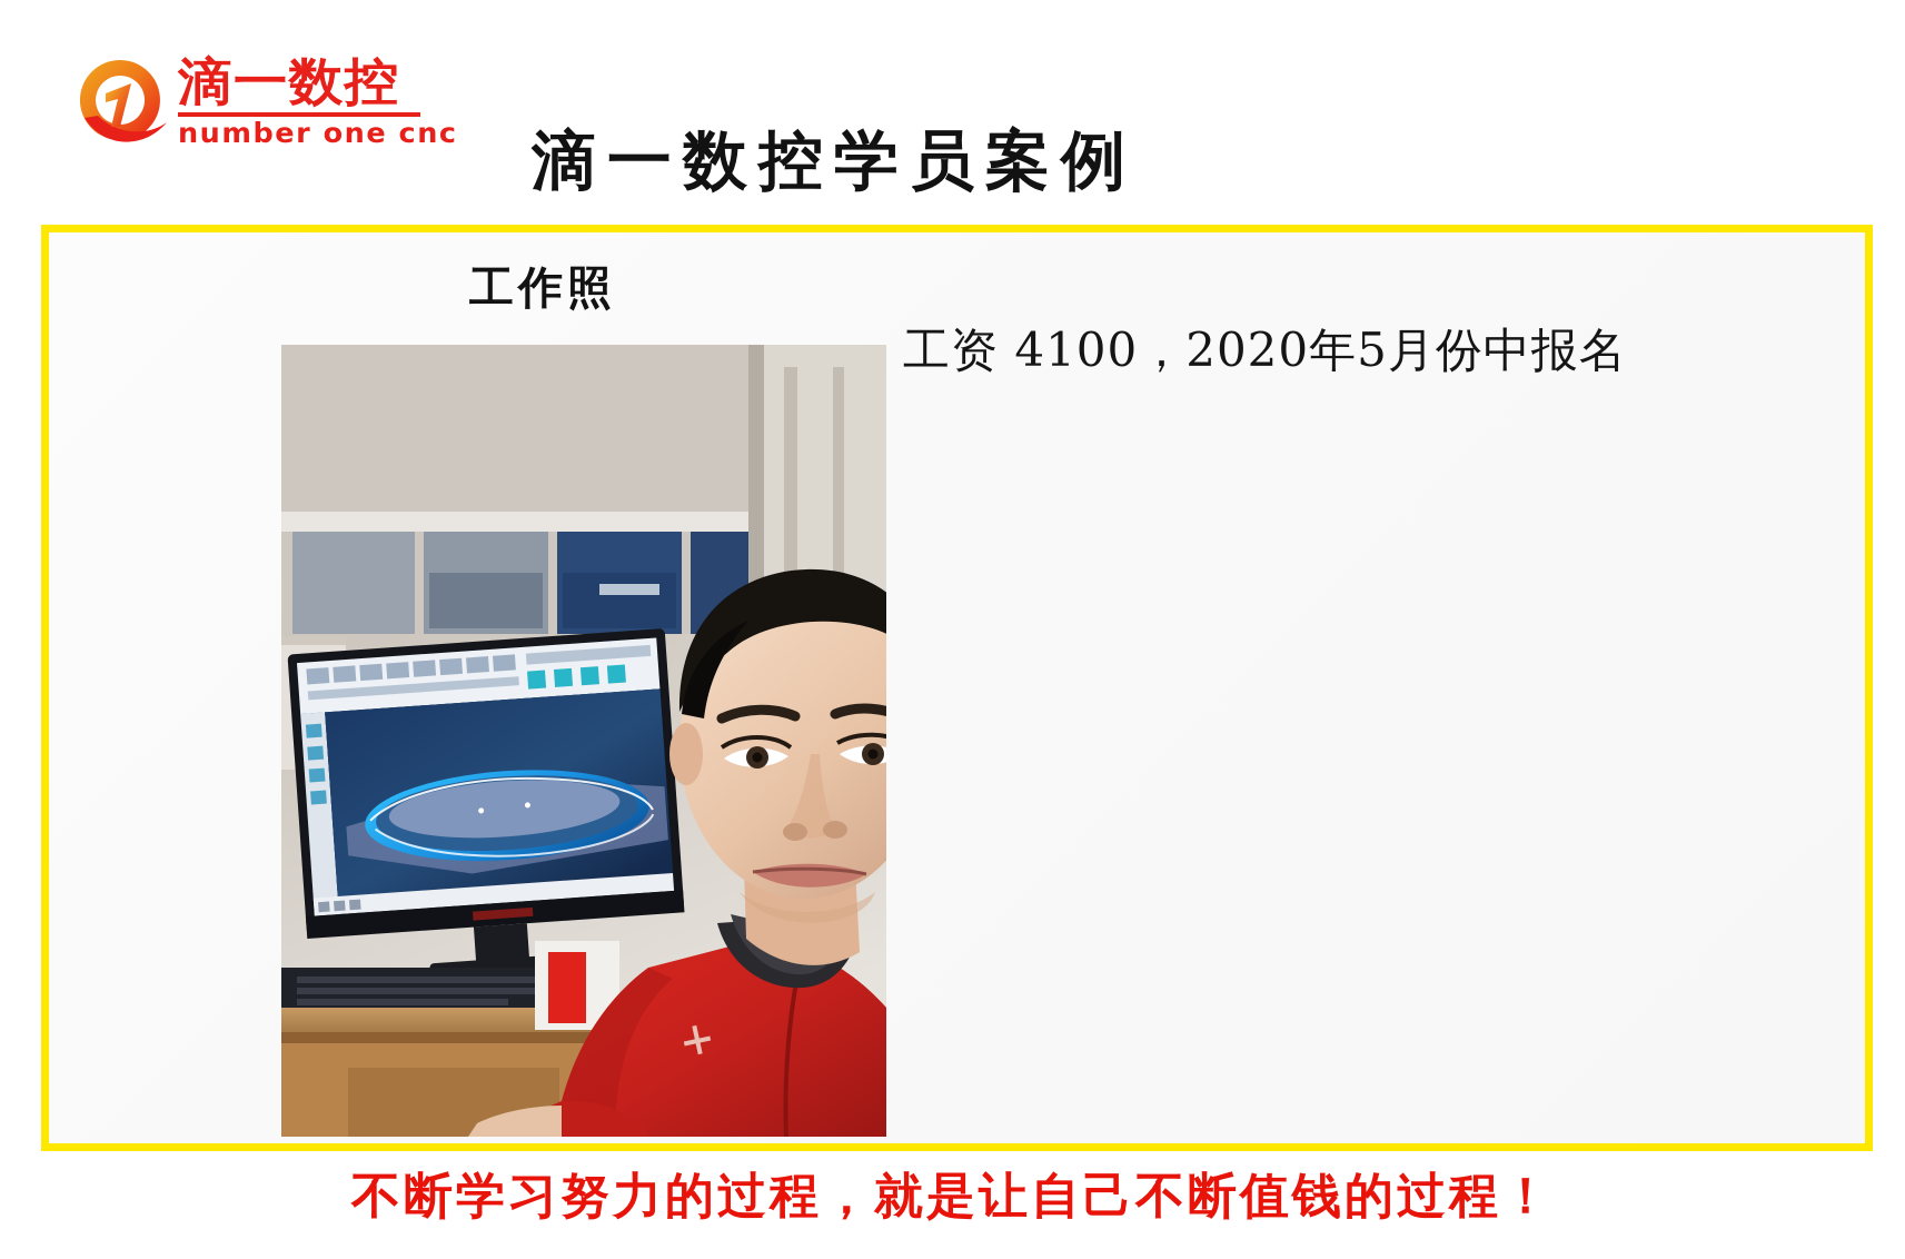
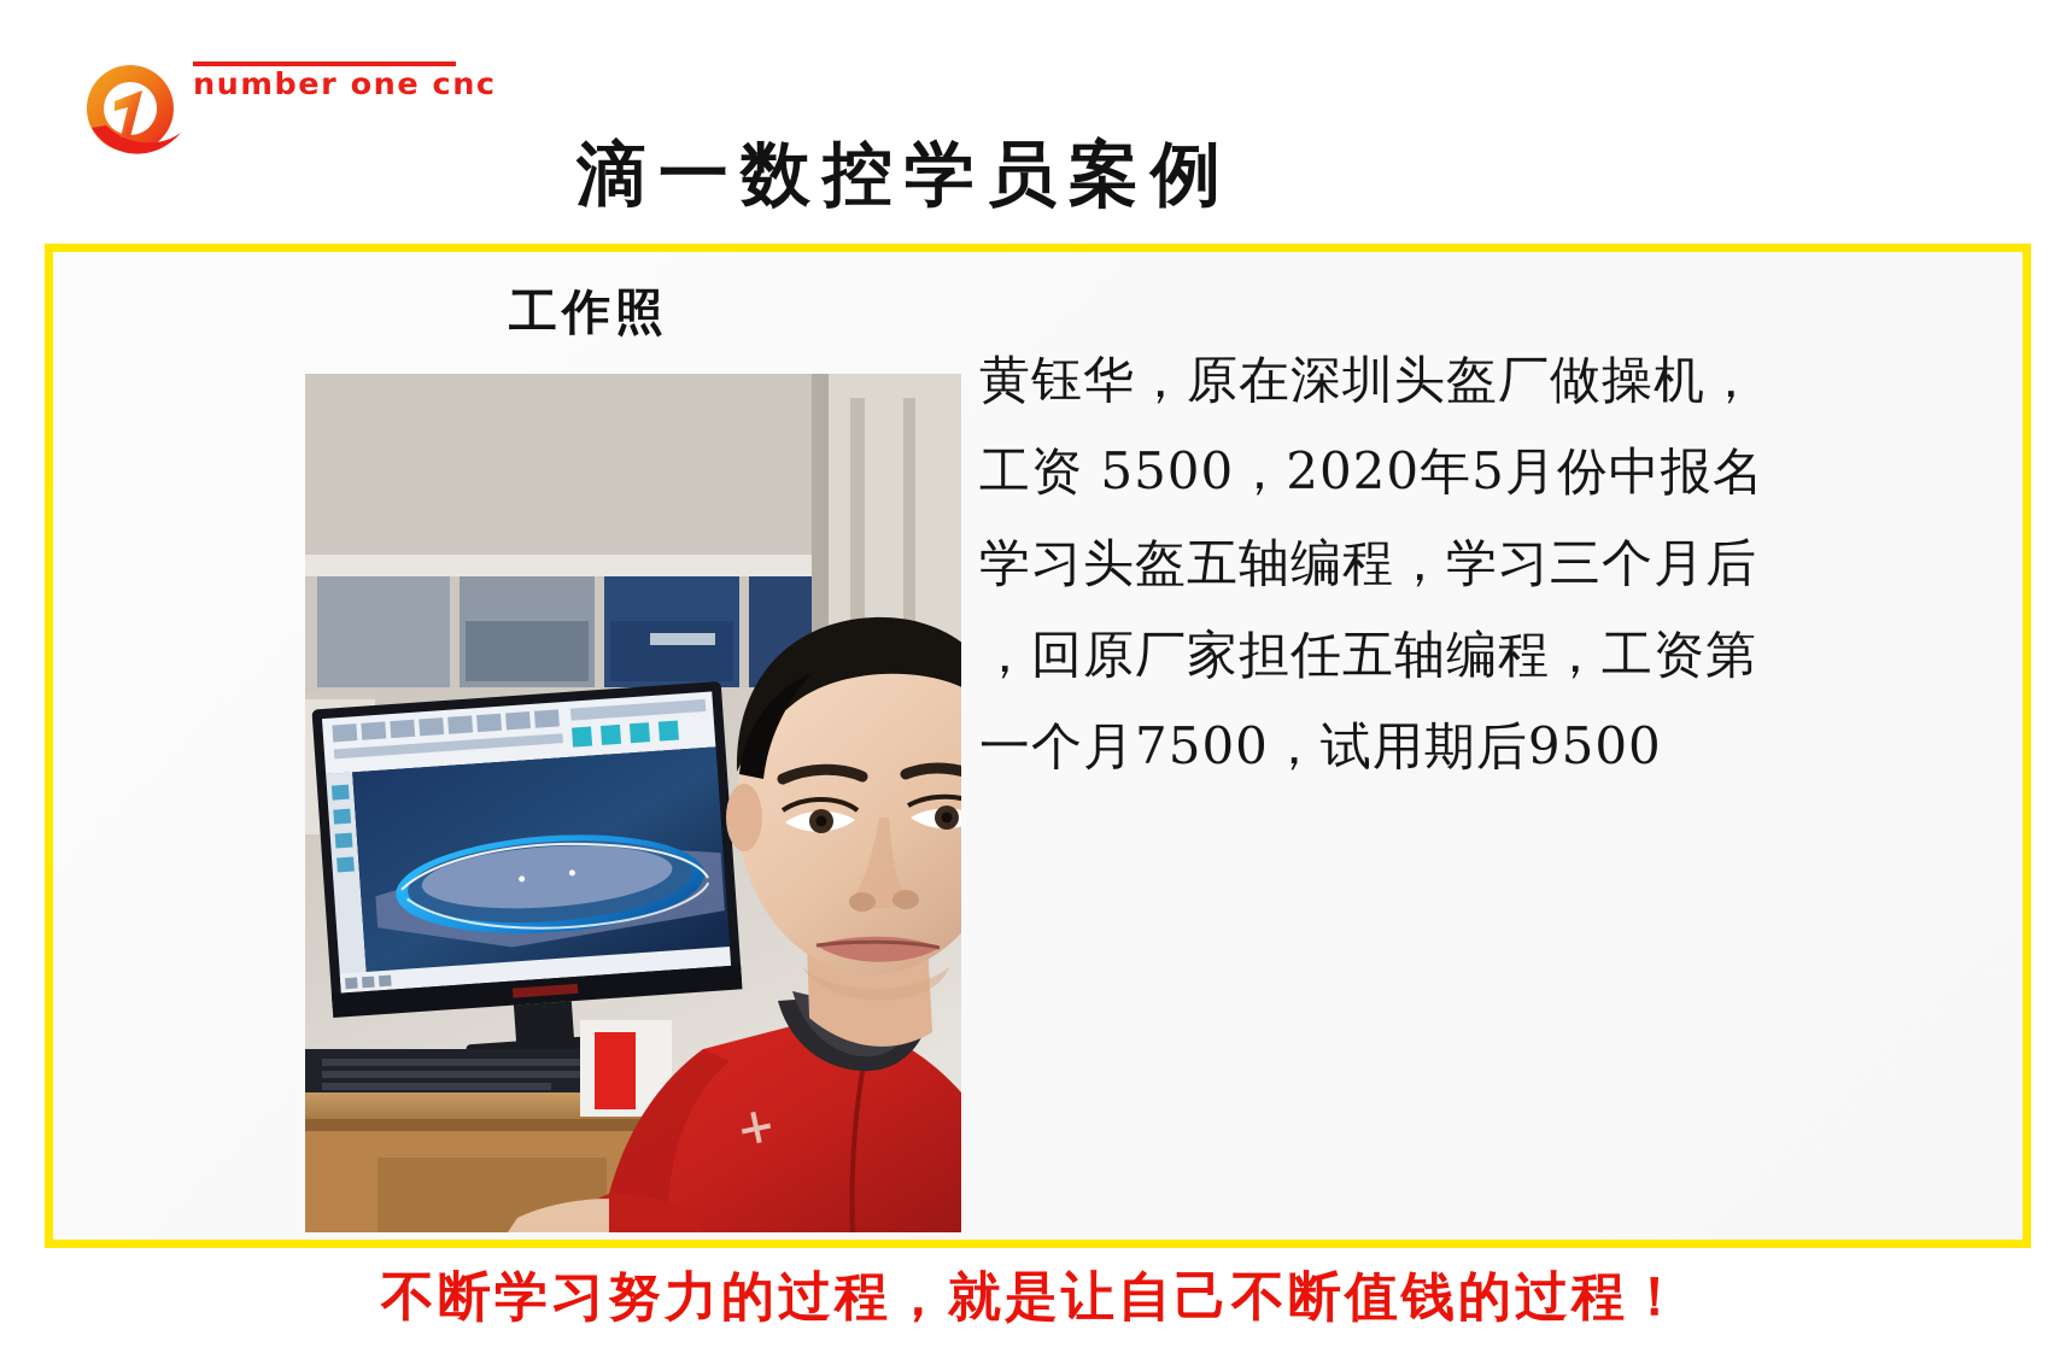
- 滴一数控
  number one cnc
  滴一数控学员案例
  工作照
+ 黄钰华，原在深圳头盔厂做操机，
- 工资 4100，2020年5月份中报名
+ 工资 5500，2020年5月份中报名
+ 学习头盔五轴编程，学习三个月后
+ ，回原厂家担任五轴编程，工资第
+ 一个月7500，试用期后9500
  不断学习努力的过程，就是让自己不断值钱的过程！
